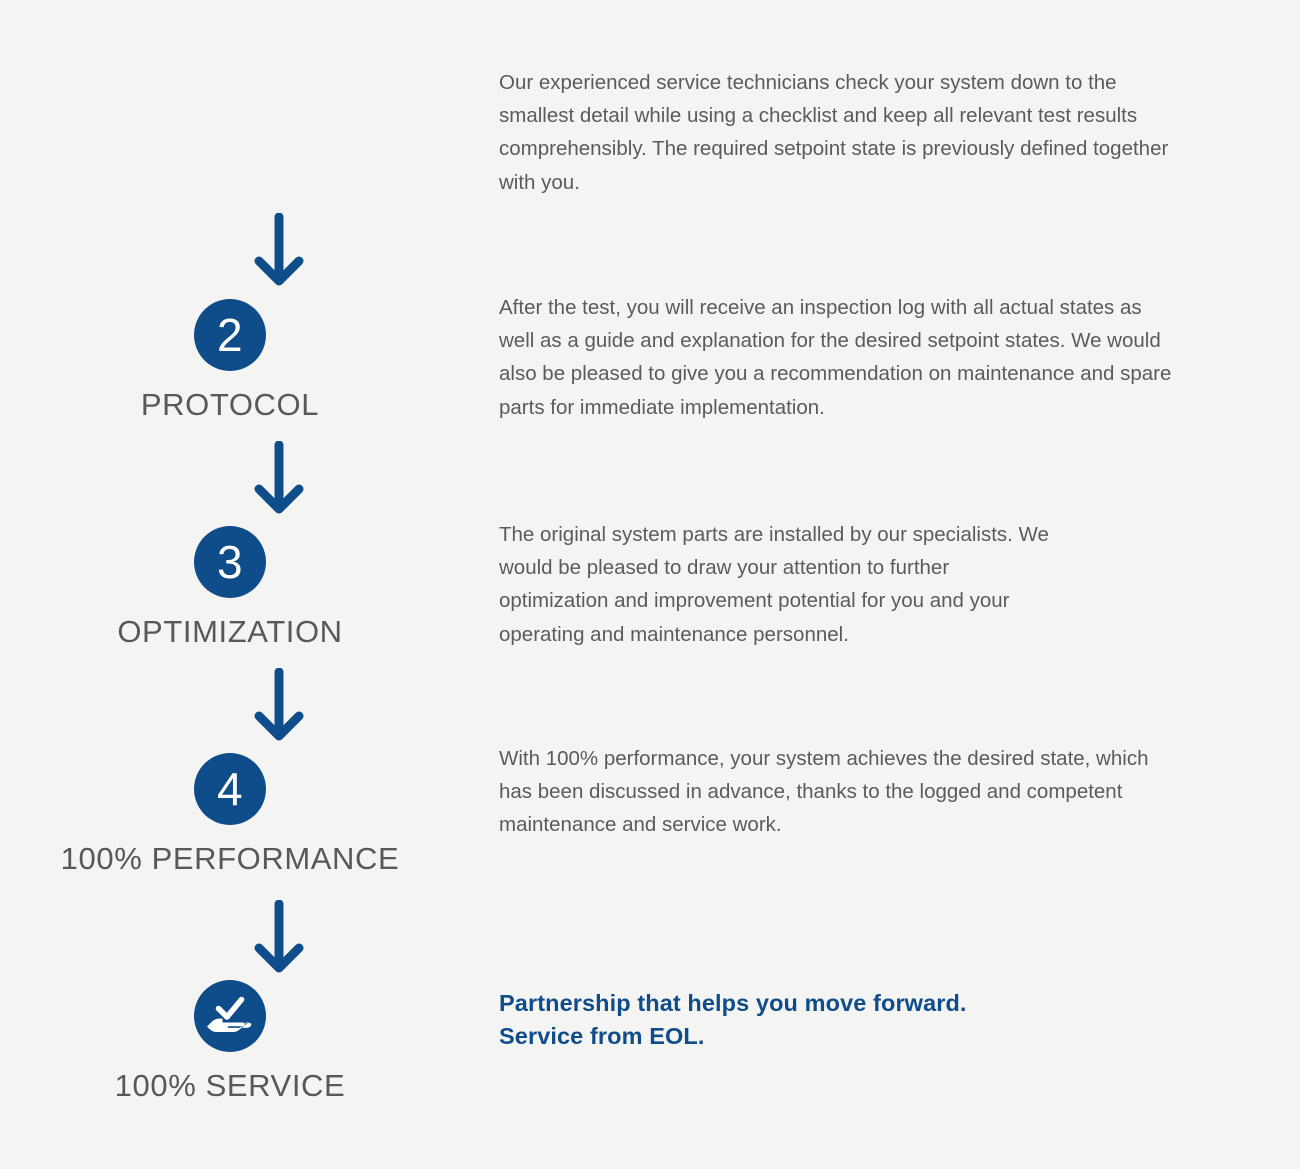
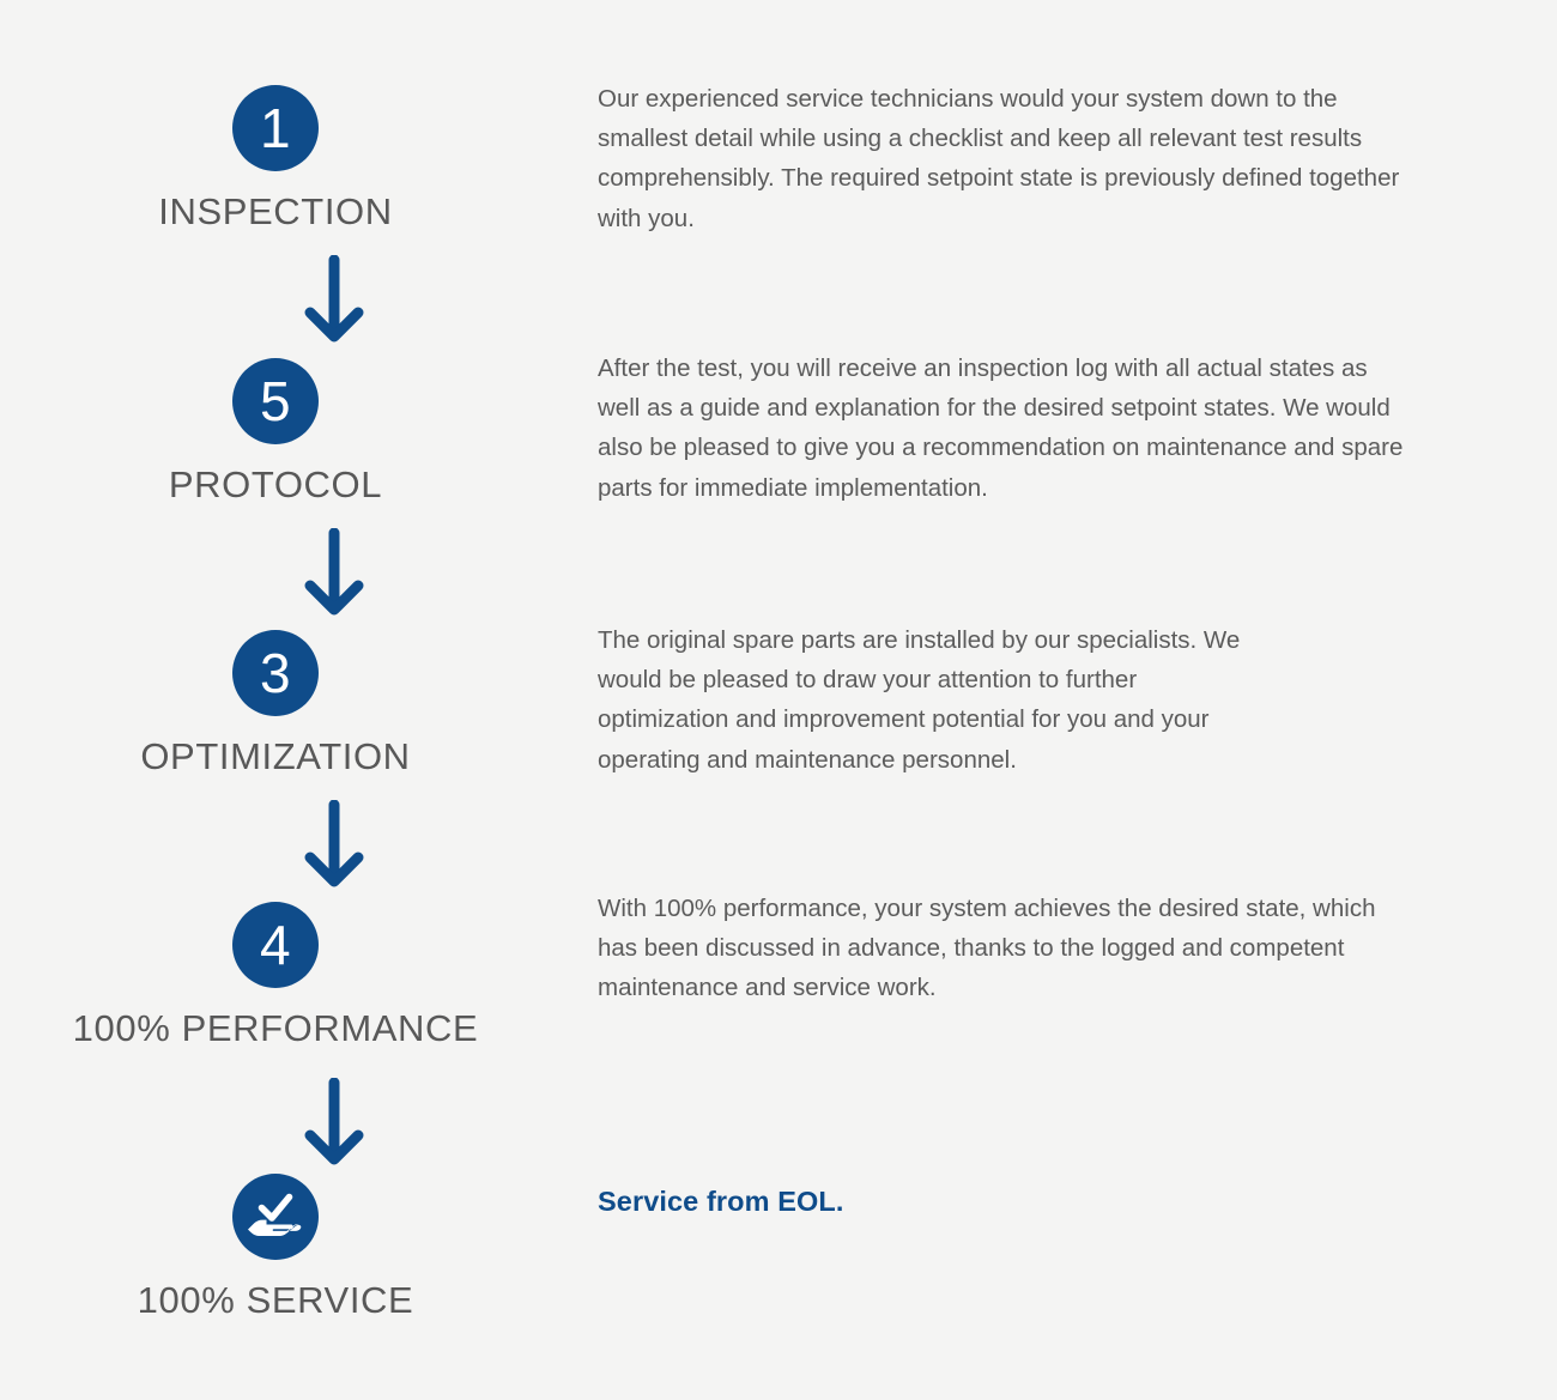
+ 1
+ INSPECTION
- 2
+ 5
  PROTOCOL
  3
  OPTIMIZATION
  4
  100% PERFORMANCE
  100% SERVICE
- Our experienced service technicians check your system down to the smallest detail while using a checklist and keep all relevant test results comprehensibly. The required setpoint state is previously defined together with you.
+ Our experienced service technicians would your system down to the smallest detail while using a checklist and keep all relevant test results comprehensibly. The required setpoint state is previously defined together with you.
  After the test, you will receive an inspection log with all actual states as well as a guide and explanation for the desired setpoint states. We would also be pleased to give you a recommendation on maintenance and spare parts for immediate implementation.
- The original system parts are installed by our specialists. We would be pleased to draw your attention to further optimization and improvement potential for you and your operating and maintenance personnel.
+ The original spare parts are installed by our specialists. We would be pleased to draw your attention to further optimization and improvement potential for you and your operating and maintenance personnel.
  With 100% performance, your system achieves the desired state, which has been discussed in advance, thanks to the logged and competent maintenance and service work.
- Partnership that helps you move forward.
  Service from EOL.
